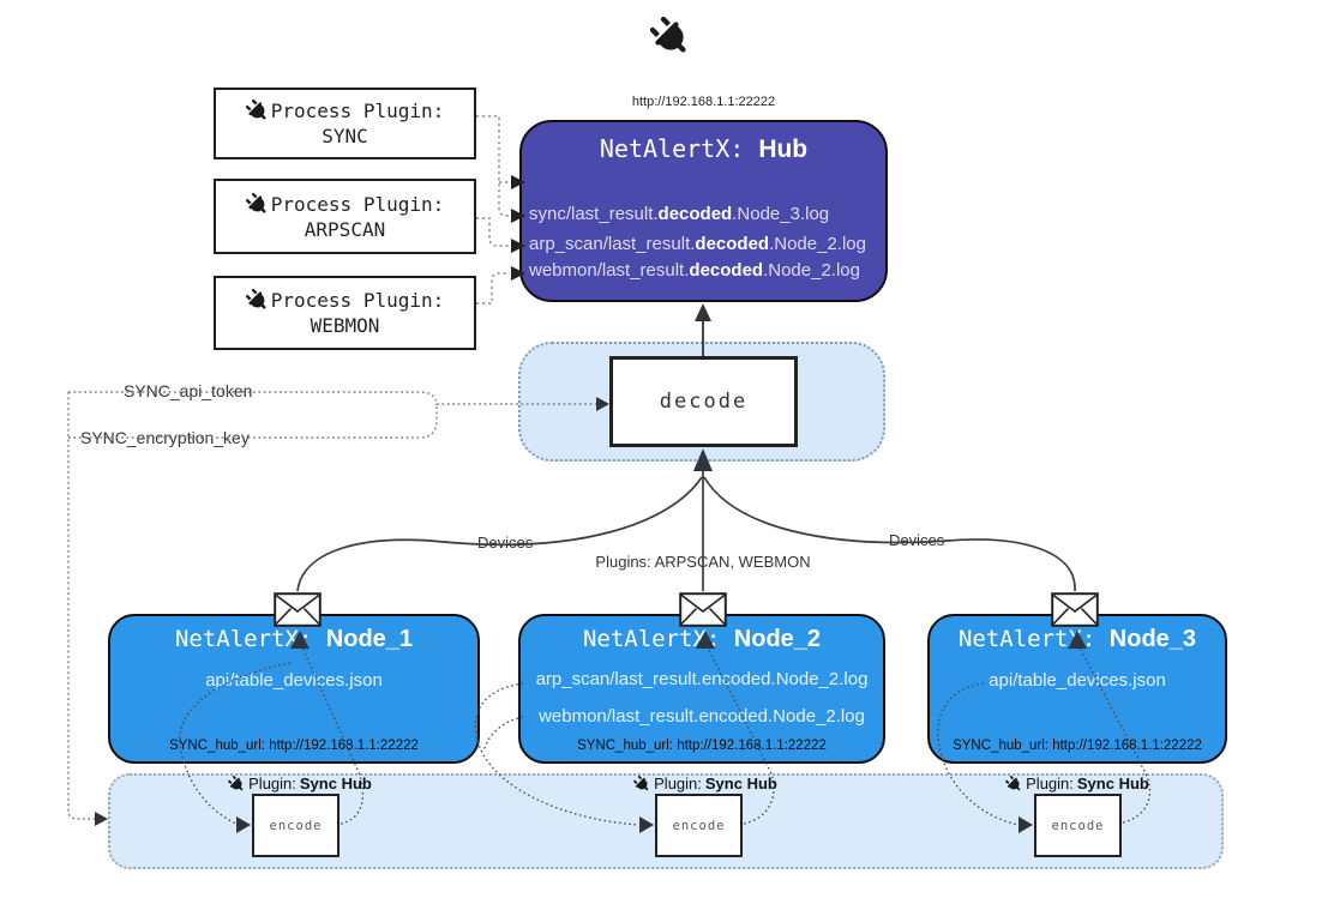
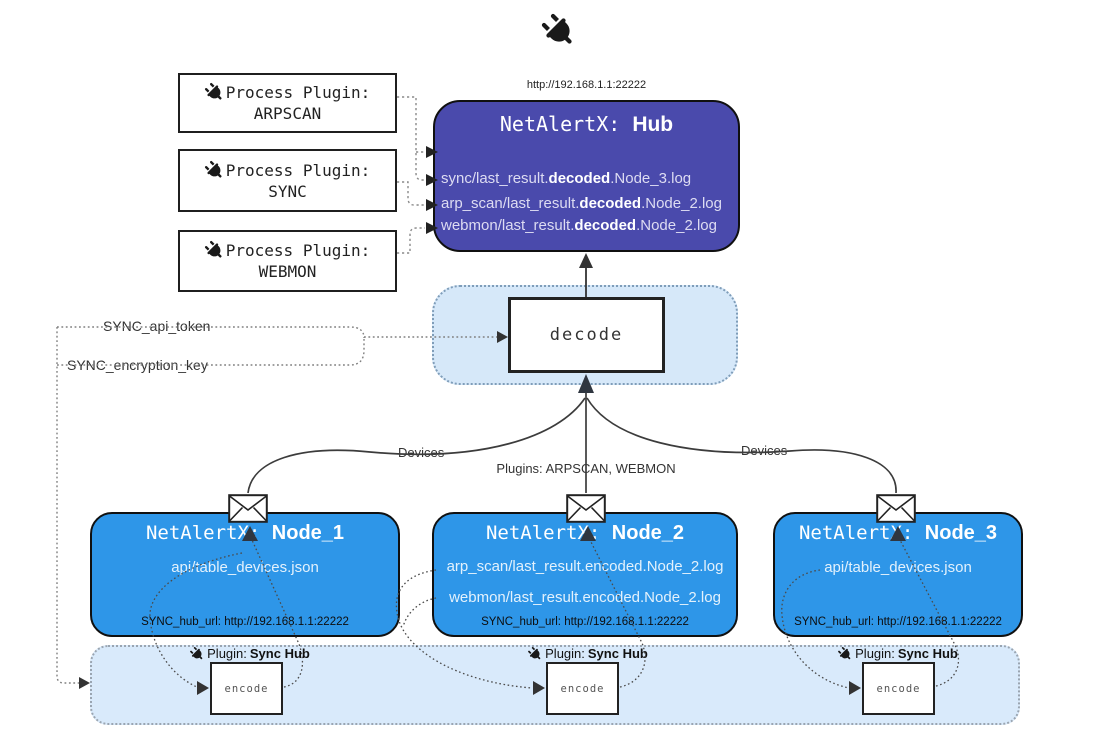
  Process Plugin:
- SYNC
+ ARPSCAN
  Process Plugin:
- ARPSCAN
+ SYNC
  Process Plugin:
  WEBMON
  http://192.168.1.1:22222
  NetAlertX: Hub
  sync/last_result.decoded.Node_3.log
  arp_scan/last_result.decoded.Node_2.log
  webmon/last_result.decoded.Node_2.log
  decode
  SYNC_api_token
  YNC_enryption_ey
  Devices
  Plugins: ARPSAN, WEBMON
  Devices
  NetAlertX: Node_1
  apitable_devices.json
  SYNC_hub_url: http://192.168.1.1:22222
  NetAlertX: Node_2
  arp_scan/last_result.encoded.Node_2.log
  webmon/last_result.encoded.Node_2.log
  SYNC_hub_url: http://192.16.1.1:22222
  NetAlert: Node_3
  api/table_devces.json
  SYNC_hub_url: http://192.168.1.1:22222
  Plugin:
  Sync Hub
  encode
  Plugin:
  Sync Hub
  encode
  Plugin:
  Sync Hub
  encode
